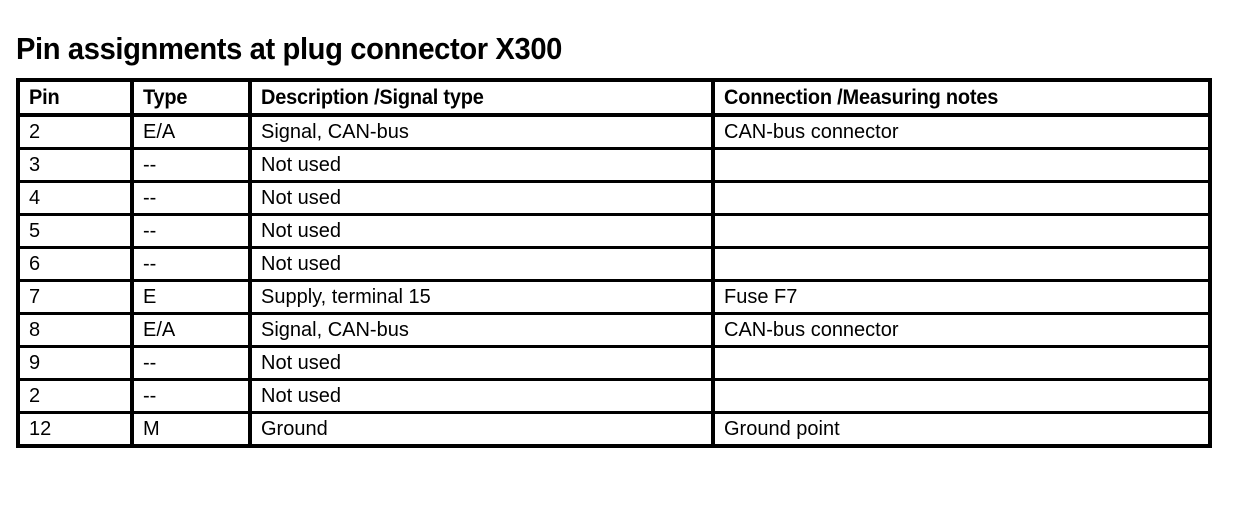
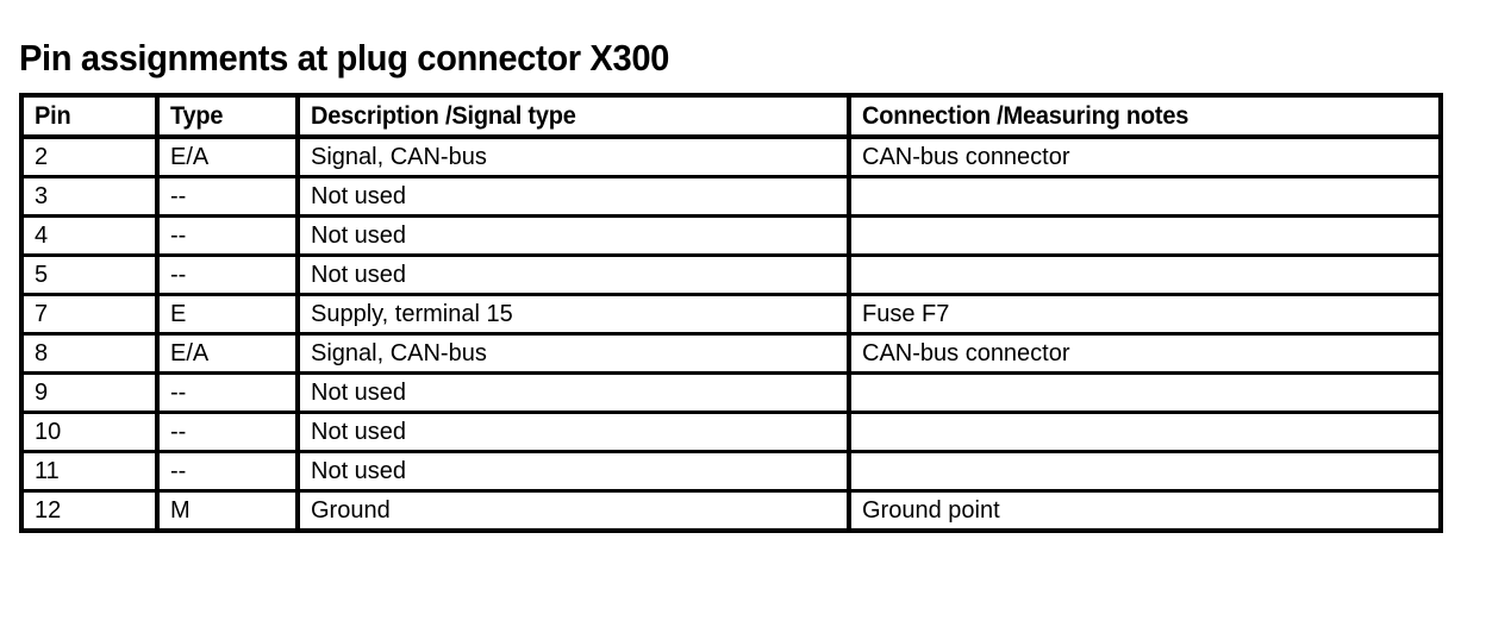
  Pin assignments at plug connector X300
  Pin	Type	Description /Signal type	Connection /Measuring notes
  2	E/A	Signal, CAN-bus	CAN-bus connector
  3	--	Not used
  4	--	Not used
  5	--	Not used
- 6	--	Not used
  7	E	Supply, terminal 15	Fuse F7
  8	E/A	Signal, CAN-bus	CAN-bus connector
  9	--	Not used
- 2	--	Not used
+ 10	--	Not used
+ 11	--	Not used
  12	M	Ground	Ground point
